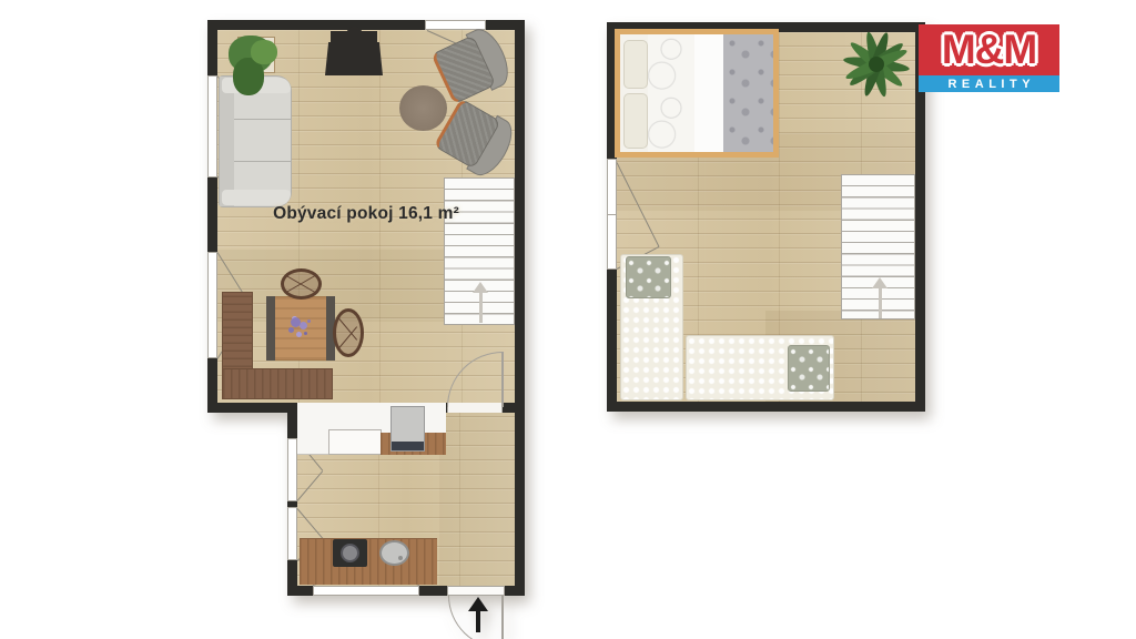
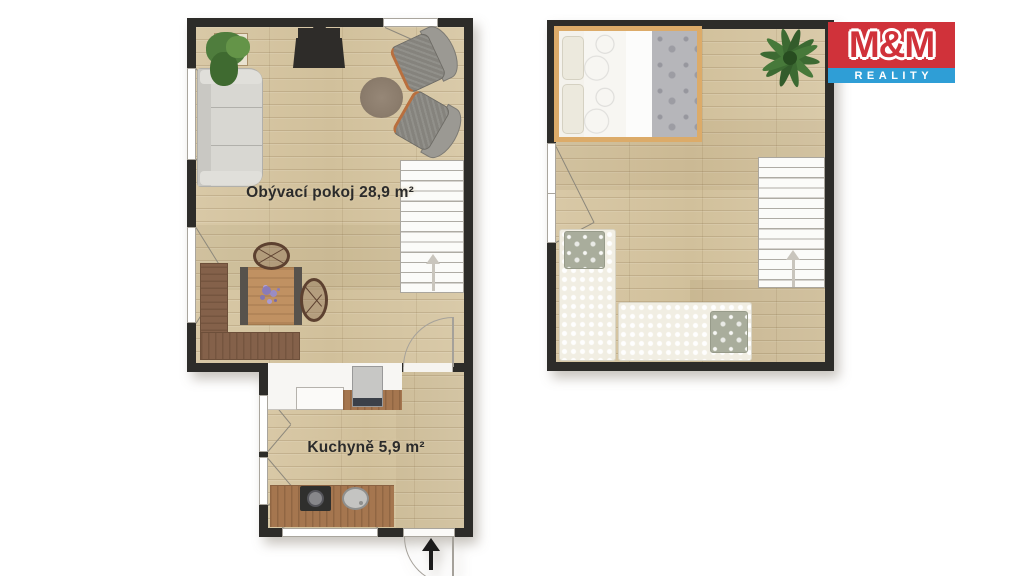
- Obývací pokoj 16,1 m²
+ Obývací pokoj 28,9 m²
+ Kuchyně 5,9 m²
  M&M
  REALITY
